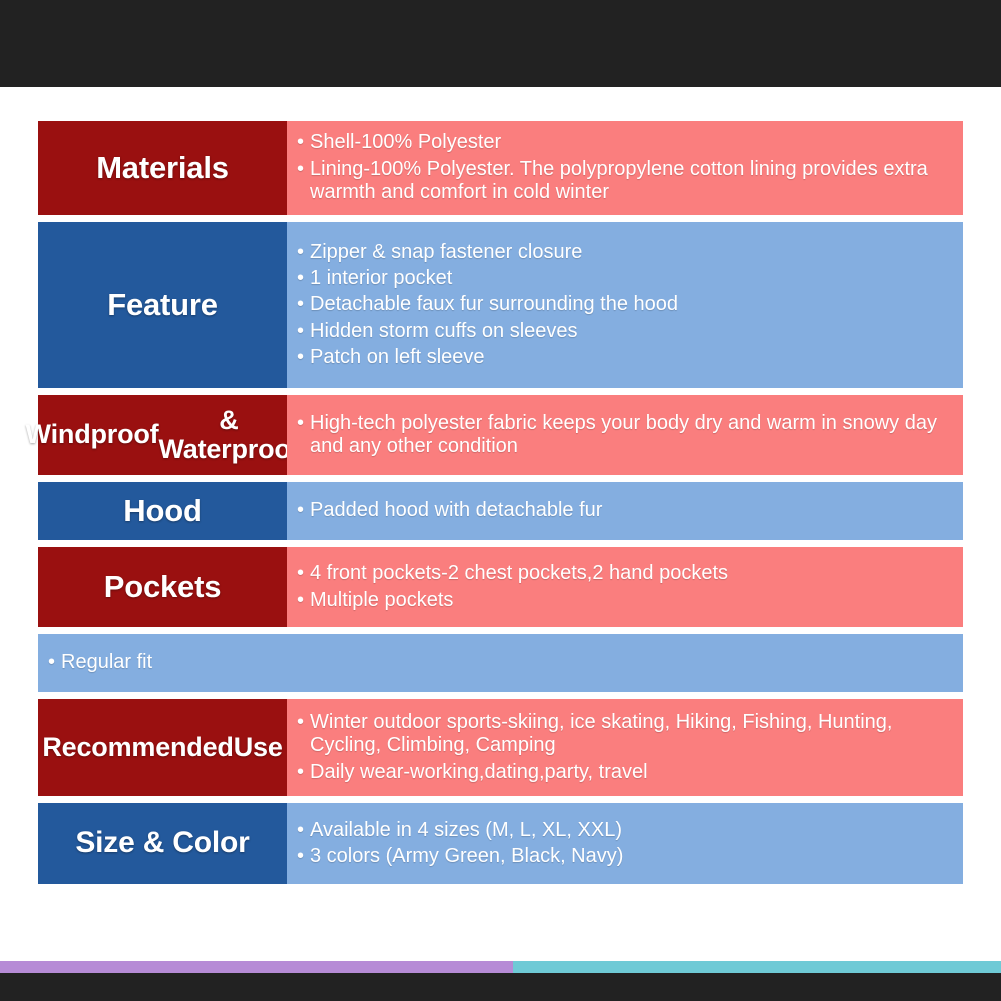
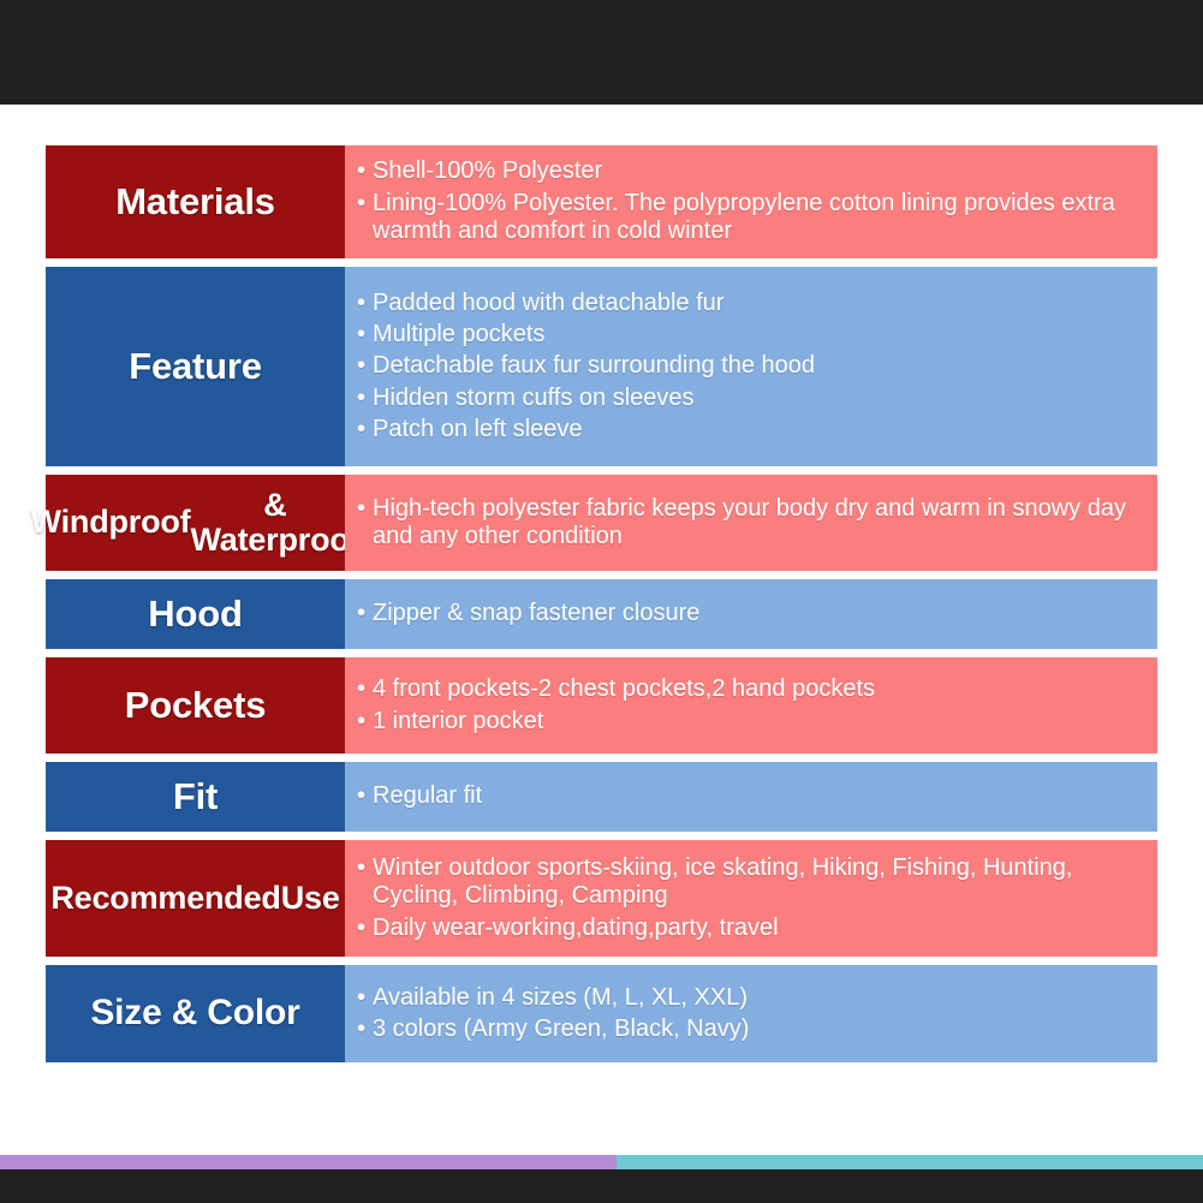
  Materials
  •
  Shell-100% Polyester
  •
  Lining-100% Polyester. The polypropylene cotton lining provides extra warmth and comfort in cold winter
  Feature
  •
- Zipper & snap fastener closure
+ Padded hood with detachable fur
  •
- 1 interior pocket
+ Multiple pockets
  •
  Detachable faux fur surrounding the hood
  •
  Hidden storm cuffs on sleeves
  •
  Patch on left sleeve
  Windproof
  & Waterproo
  •
  High-tech polyester fabric keeps your body dry and warm in snowy day and any other condition
  Hood
  •
- Padded hood with detachable fur
+ Zipper & snap fastener closure
  Pockets
  •
  4 front pockets-2 chest pockets,2 hand pockets
  •
- Multiple pockets
+ 1 interior pocket
+ Fit
  •
  Regular fit
  Recommended
  Use
  •
  Winter outdoor sports-skiing, ice skating, Hiking, Fishing, Hunting, Cycling, Climbing, Camping
  •
  Daily wear-working,dating,party, travel
  Size & Color
  •
  Available in 4 sizes (M, L, XL, XXL)
  •
  3 colors (Army Green, Black, Navy)
